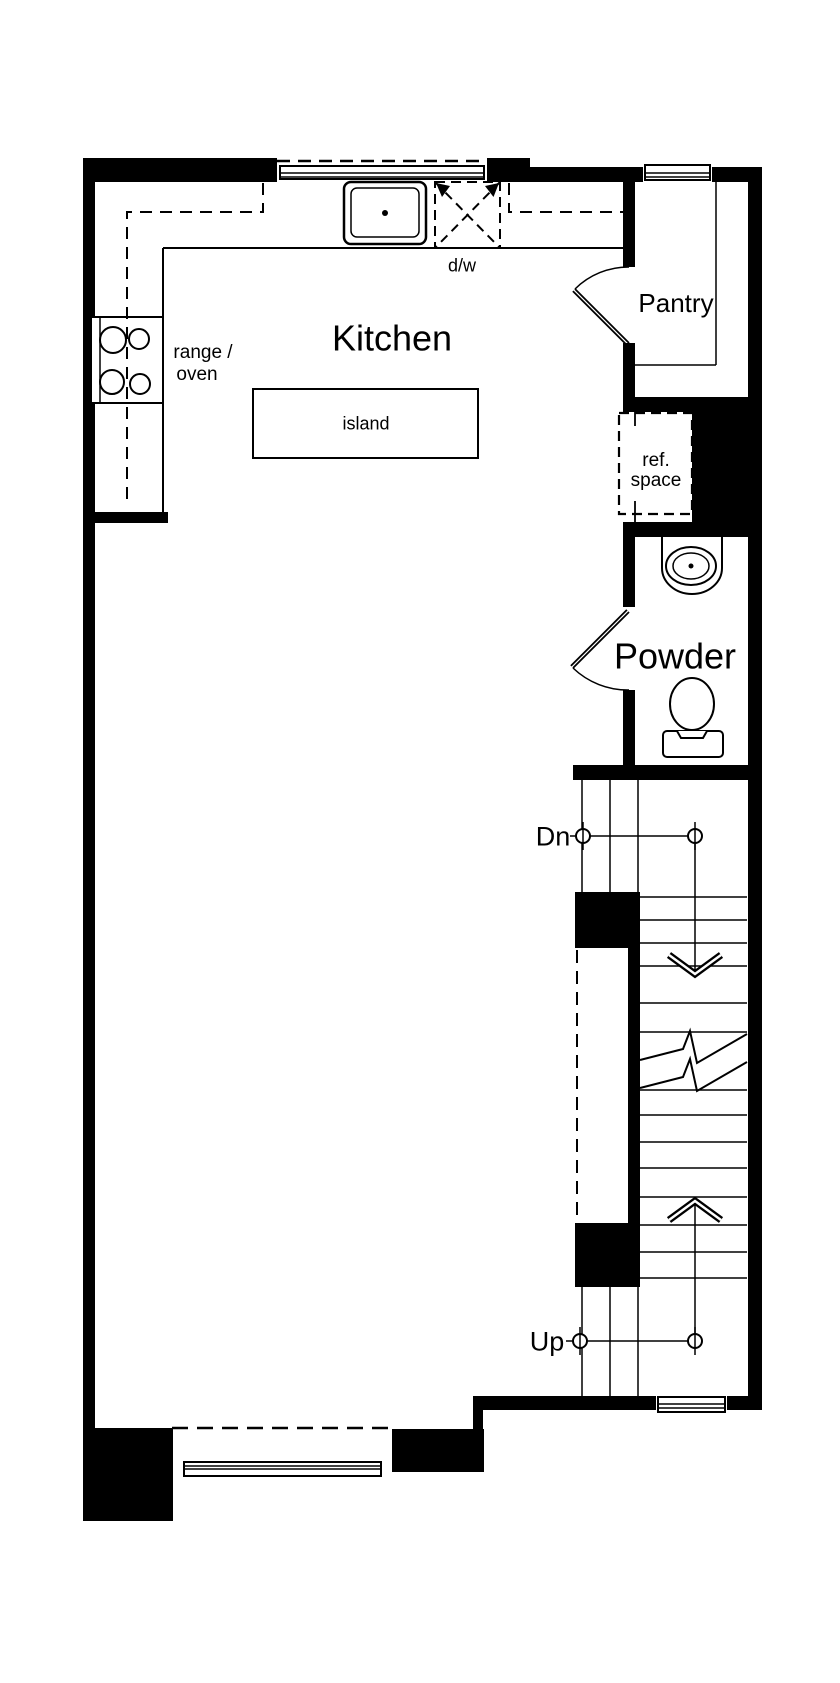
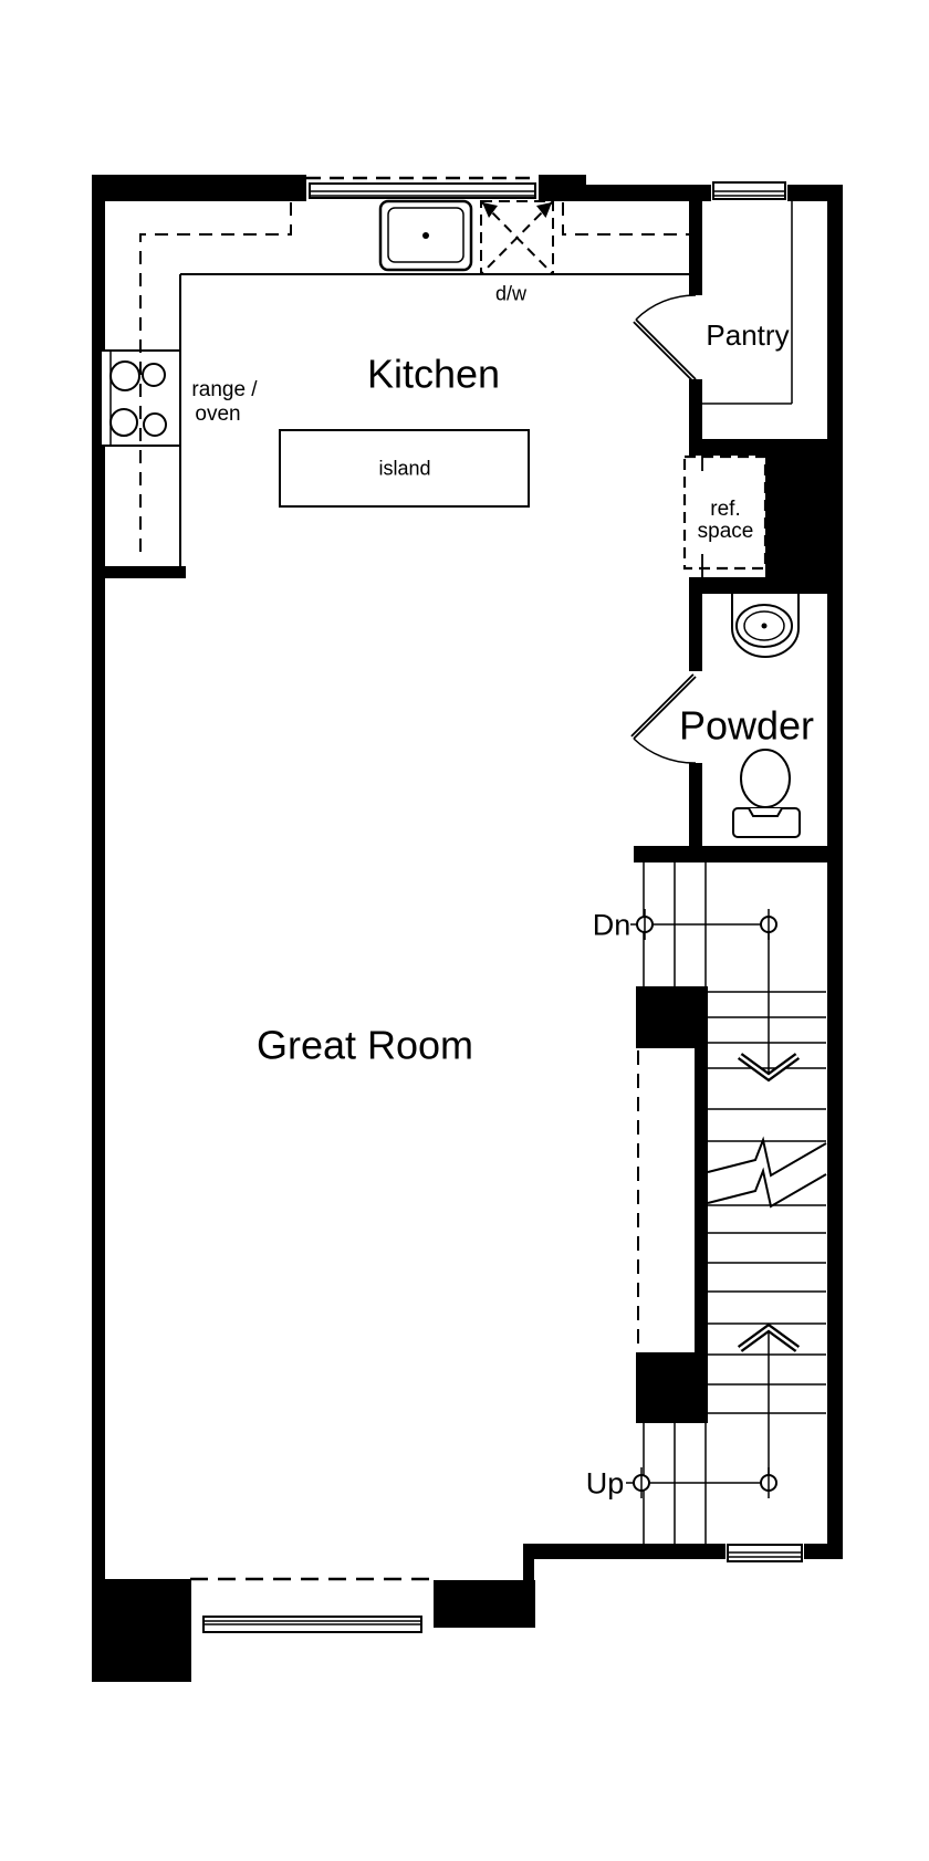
  Kitchen
  island
  range /
  oven
  d/w
  Pantry
  ref.
  space
  Powder
  Dn
  Up
+ Great Room
